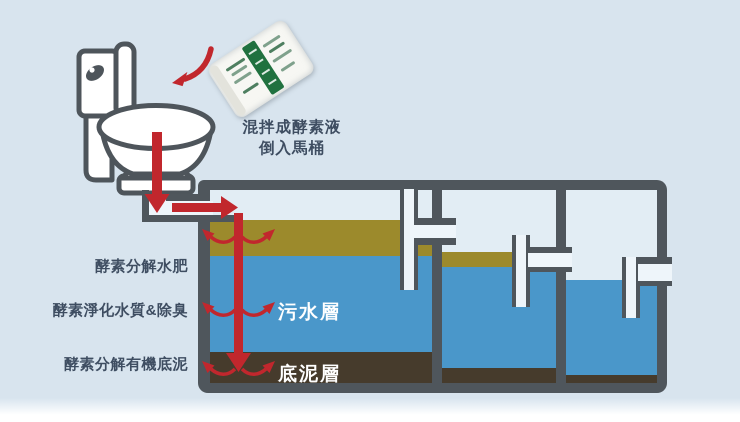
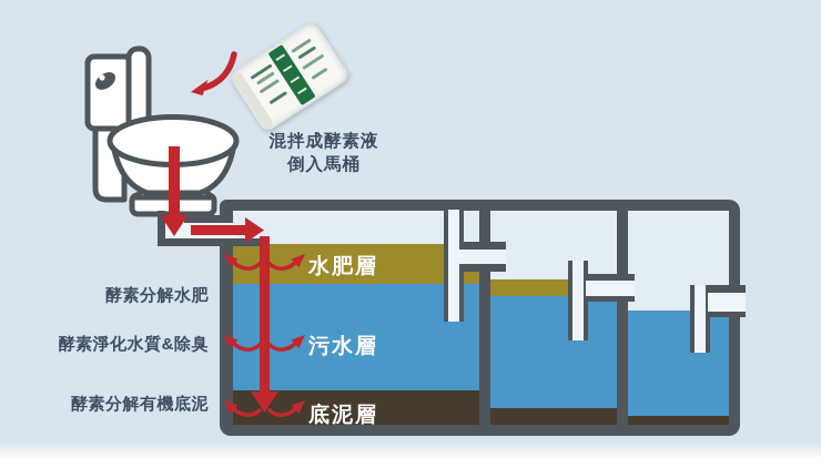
  混拌成酵素液
  倒入馬桶
  酵素分解水肥
  酵素淨化水質&除臭
  酵素分解有機底泥
+ 水肥層
  污水層
  底泥層
